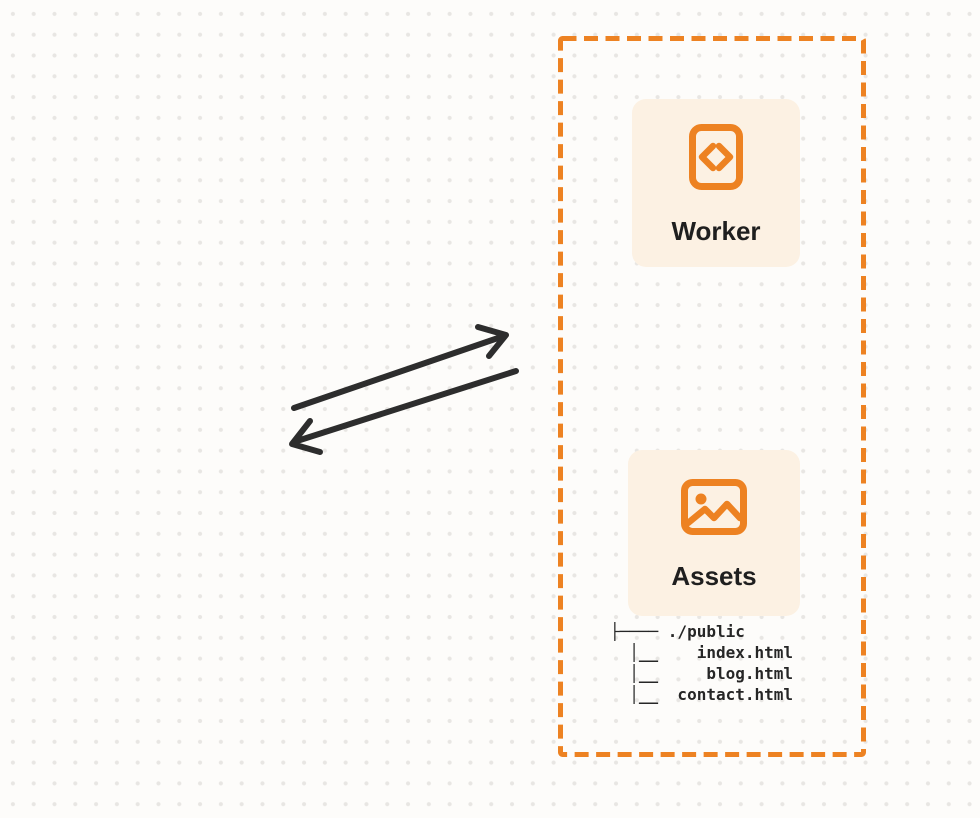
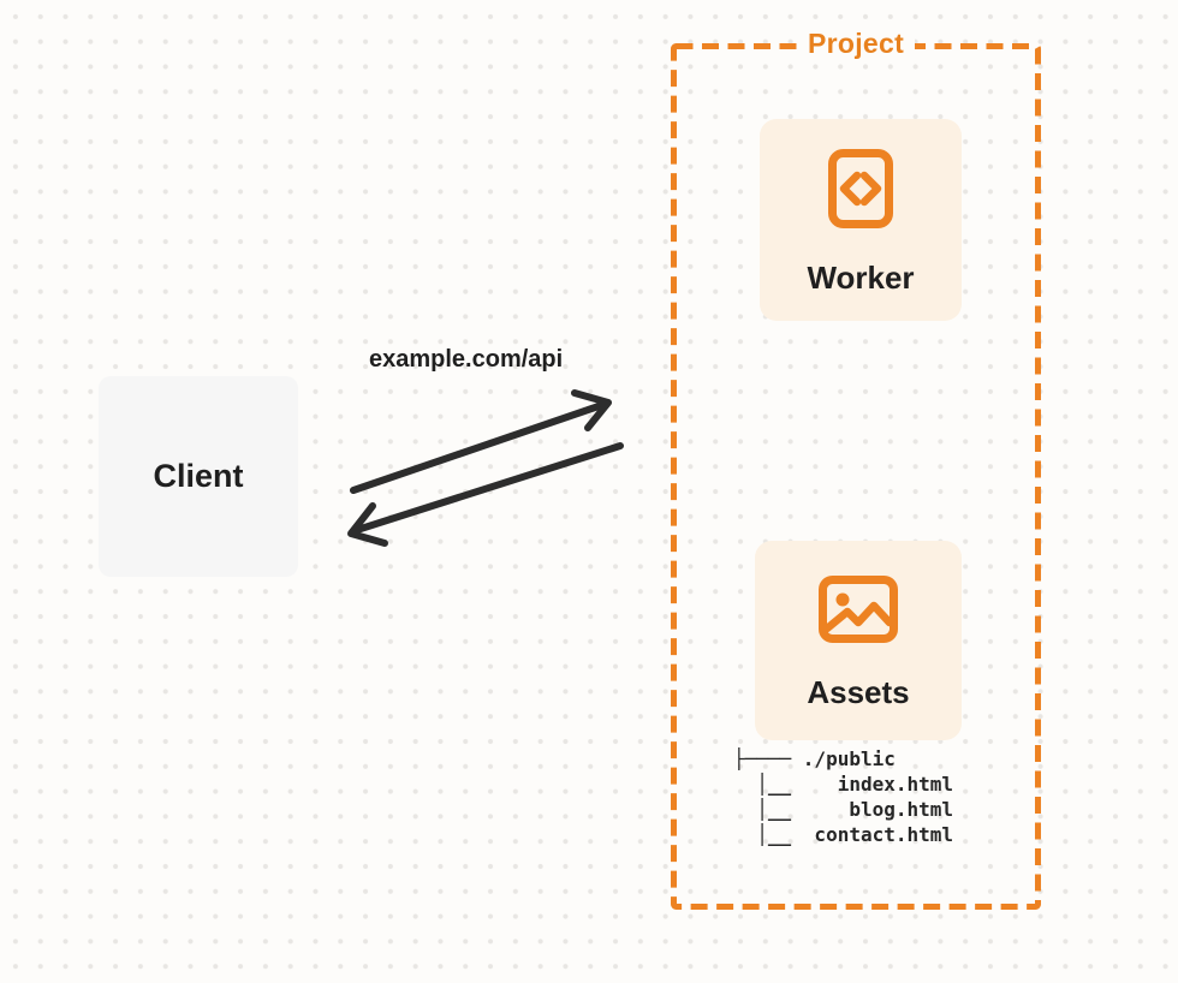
+ Client
+ example.com/api
+ Project
  Worker
  Assets
  ├──── ./public
  │__ index.html
  │__ blog.html
  │__ contact.html
